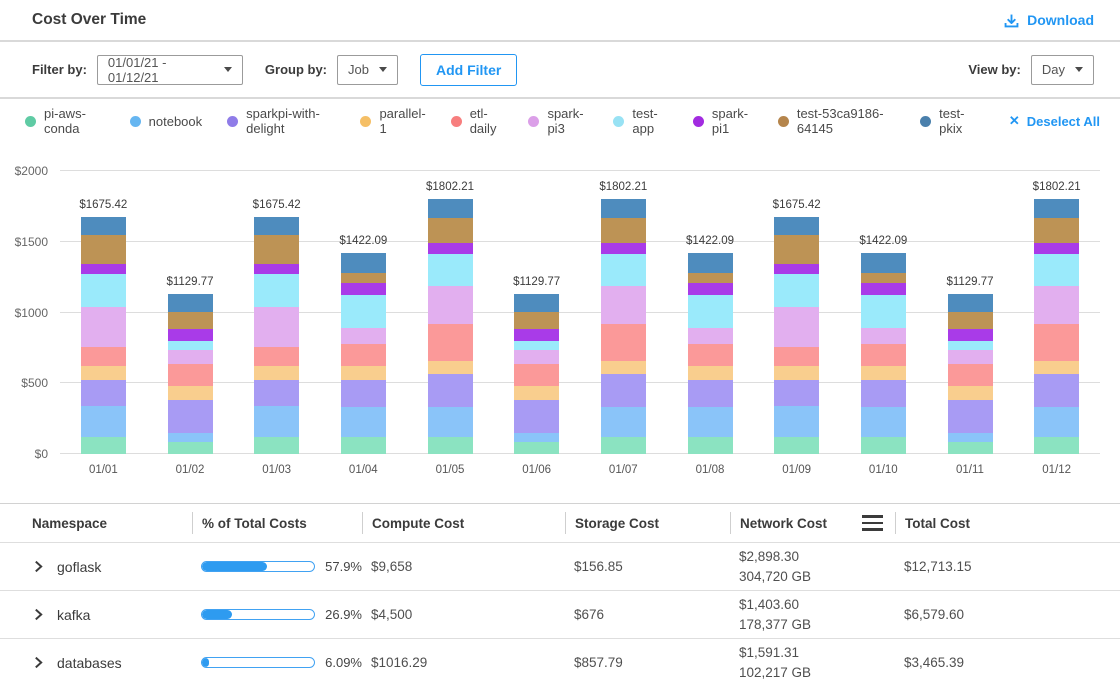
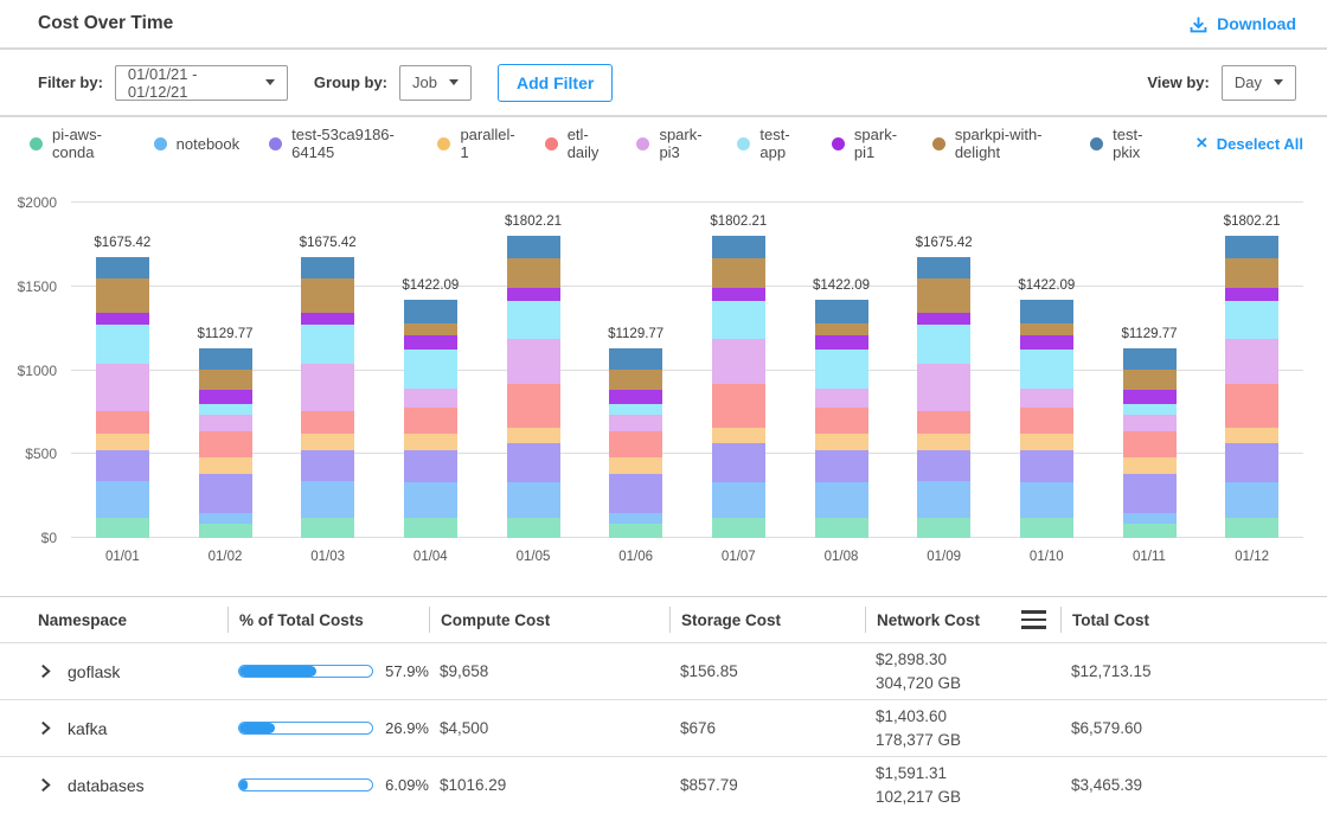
  Cost Over Time
  Download
  Filter by:
  01/01/21 - 01/12/21
  Group by:
  Job
  Add Filter
  View by:
  Day
  pi-aws-conda
  notebook
- sparkpi-with-delight
+ test-53ca9186-64145
  parallel-1
  etl-daily
  spark-pi3
  test-app
  spark-pi1
- test-53ca9186-64145
+ sparkpi-with-delight
  test-pkix
  ✕
  Deselect All
  $0
  $500
  $1000
  $1500
  $2000
  $1675.42
  $1129.77
  $1675.42
  $1422.09
  $1802.21
  $1129.77
  $1802.21
  $1422.09
  $1675.42
  $1422.09
  $1129.77
  $1802.21
  01/01
  01/02
  01/03
  01/04
  01/05
  01/06
  01/07
  01/08
  01/09
  01/10
  01/11
  01/12
  Namespace
  % of Total Costs
  Compute Cost
  Storage Cost
  Network Cost
  Total Cost
  goflask
  57.9%
  $9,658
  $156.85
  $2,898.30
  304,720 GB
  $12,713.15
  kafka
  26.9%
  $4,500
  $676
  $1,403.60
  178,377 GB
  $6,579.60
  databases
  6.09%
  $1016.29
  $857.79
  $1,591.31
  102,217 GB
  $3,465.39
